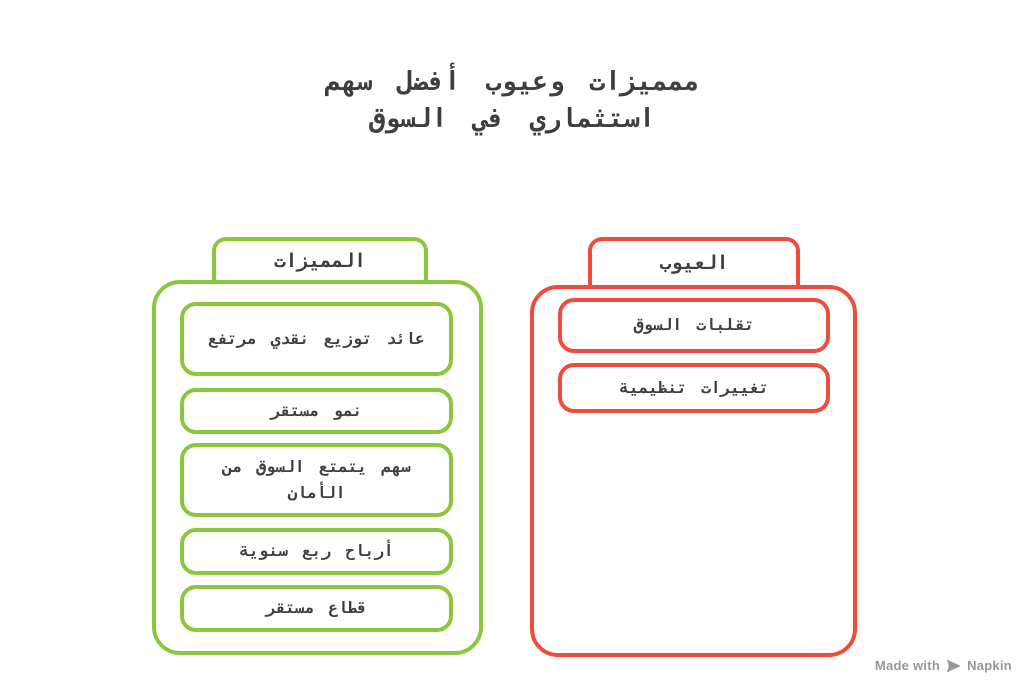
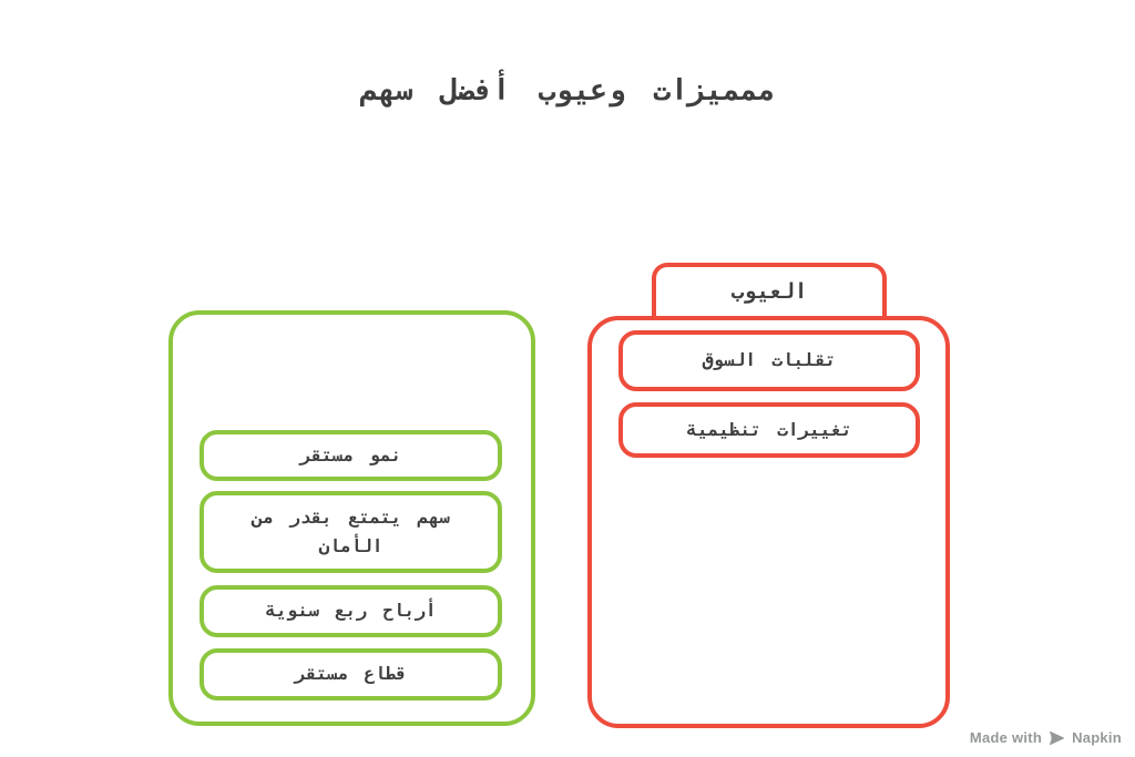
  ممميزات وعيوب أفضل سهم
- استثماري في السوق
- المميزات
- عائد توزيع نقدي مرتفع
  نمو مستقر
- سهم يتمتع السوق من الأمان
+ سهم يتمتع بقدر من الأمان
  أرباح ربع سنوية
  قطاع مستقر
  العيوب
  تقلبات السوق
  تغييرات تنظيمية
  Made with
  Napkin
